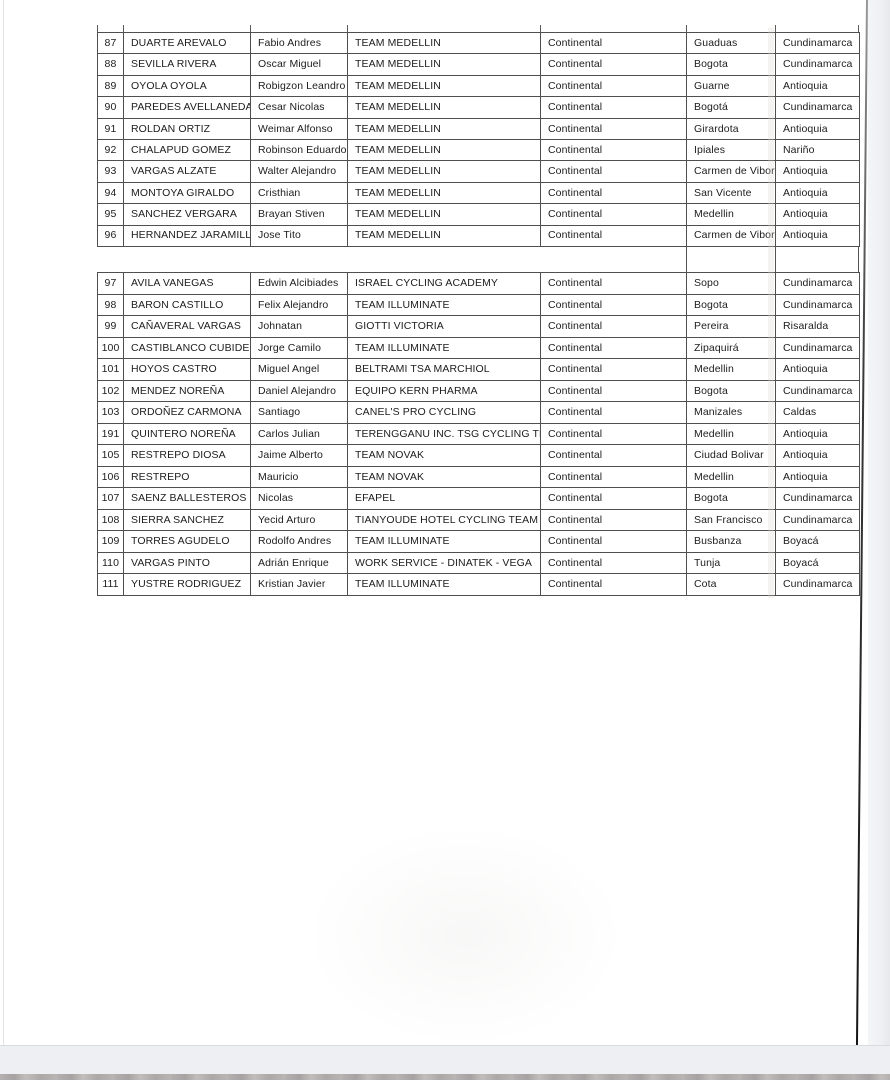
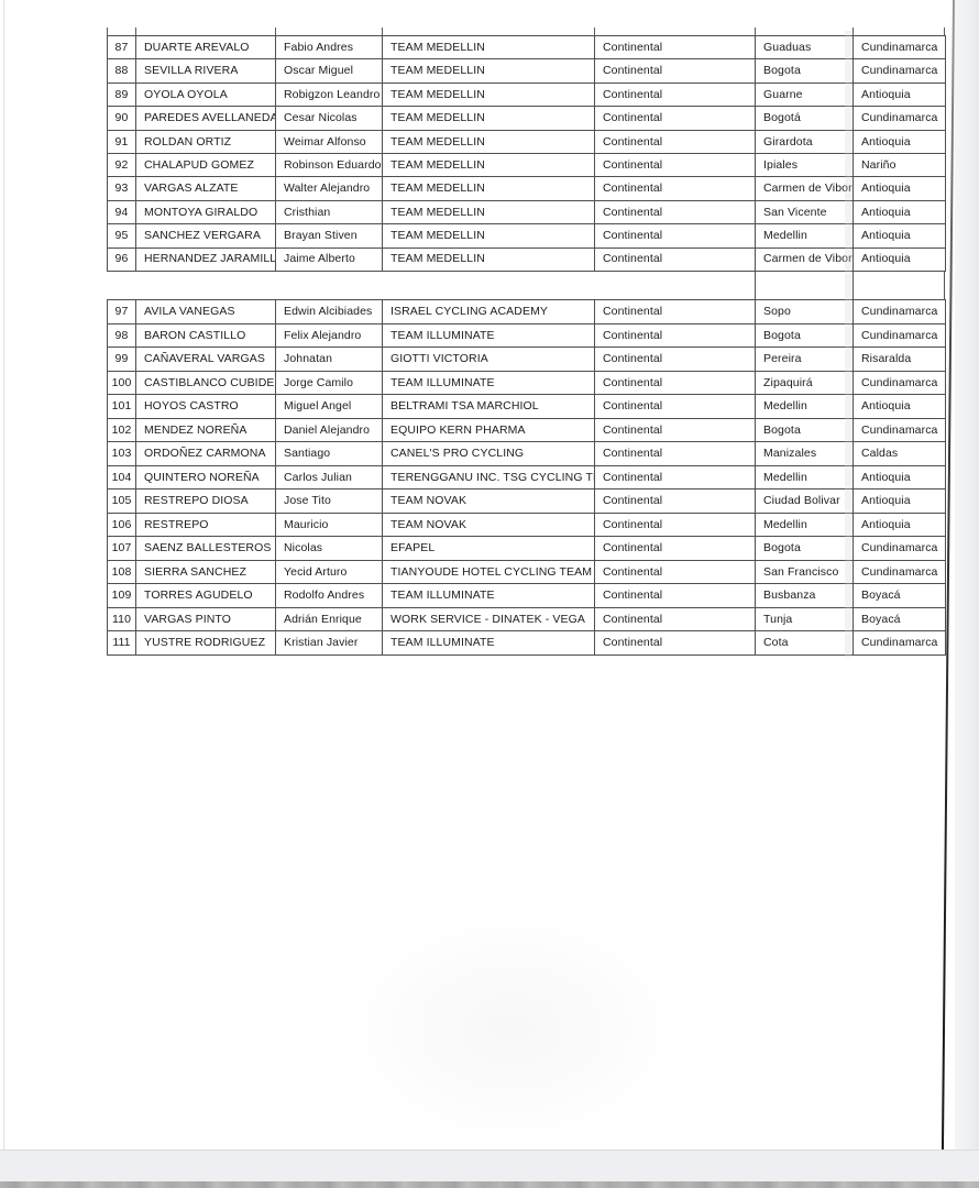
  87	DUARTE AREVALO	Fabio Andres	TEAM MEDELLIN	Continental	Guaduas	Cundinamarca
  88	SEVILLA RIVERA	Oscar Miguel	TEAM MEDELLIN	Continental	Bogota	Cundinamarca
  89	OYOLA OYOLA	Robigzon Leandro	TEAM MEDELLIN	Continental	Guarne	Antioquia
  90	PAREDES AVELLANEDA	Cesar Nicolas	TEAM MEDELLIN	Continental	Bogotá	Cundinamarca
  91	ROLDAN ORTIZ	Weimar Alfonso	TEAM MEDELLIN	Continental	Girardota	Antioquia
  92	CHALAPUD GOMEZ	Robinson Eduardo	TEAM MEDELLIN	Continental	Ipiales	Nariño
  93	VARGAS ALZATE	Walter Alejandro	TEAM MEDELLIN	Continental	Carmen de Vibor	Antioquia
  94	MONTOYA GIRALDO	Cristhian	TEAM MEDELLIN	Continental	San Vicente	Antioquia
  95	SANCHEZ VERGARA	Brayan Stiven	TEAM MEDELLIN	Continental	Medellin	Antioquia
- 96	HERNANDEZ JARAMILL	Jose Tito	TEAM MEDELLIN	Continental	Carmen de Vibor	Antioquia
+ 96	HERNANDEZ JARAMILL	Jaime Alberto	TEAM MEDELLIN	Continental	Carmen de Vibor	Antioquia
  97	AVILA VANEGAS	Edwin Alcibiades	ISRAEL CYCLING ACADEMY	Continental	Sopo	Cundinamarca
  98	BARON CASTILLO	Felix Alejandro	TEAM ILLUMINATE	Continental	Bogota	Cundinamarca
  99	CAÑAVERAL VARGAS	Johnatan	GIOTTI VICTORIA	Continental	Pereira	Risaralda
  100	CASTIBLANCO CUBIDE	Jorge Camilo	TEAM ILLUMINATE	Continental	Zipaquirá	Cundinamarca
  101	HOYOS CASTRO	Miguel Angel	BELTRAMI TSA MARCHIOL	Continental	Medellin	Antioquia
  102	MENDEZ NOREÑA	Daniel Alejandro	EQUIPO KERN PHARMA	Continental	Bogota	Cundinamarca
  103	ORDOÑEZ CARMONA	Santiago	CANEL'S PRO CYCLING	Continental	Manizales	Caldas
- 191	QUINTERO NOREÑA	Carlos Julian	TERENGGANU INC. TSG CYCLING T	Continental	Medellin	Antioquia
+ 104	QUINTERO NOREÑA	Carlos Julian	TERENGGANU INC. TSG CYCLING T	Continental	Medellin	Antioquia
- 105	RESTREPO DIOSA	Jaime Alberto	TEAM NOVAK	Continental	Ciudad Bolivar	Antioquia
+ 105	RESTREPO DIOSA	Jose Tito	TEAM NOVAK	Continental	Ciudad Bolivar	Antioquia
  106	RESTREPO	Mauricio	TEAM NOVAK	Continental	Medellin	Antioquia
  107	SAENZ BALLESTEROS	Nicolas	EFAPEL	Continental	Bogota	Cundinamarca
  108	SIERRA SANCHEZ	Yecid Arturo	TIANYOUDE HOTEL CYCLING TEAM	Continental	San Francisco	Cundinamarca
  109	TORRES AGUDELO	Rodolfo Andres	TEAM ILLUMINATE	Continental	Busbanza	Boyacá
  110	VARGAS PINTO	Adrián Enrique	WORK SERVICE - DINATEK - VEGA	Continental	Tunja	Boyacá
  111	YUSTRE RODRIGUEZ	Kristian Javier	TEAM ILLUMINATE	Continental	Cota	Cundinamarca
